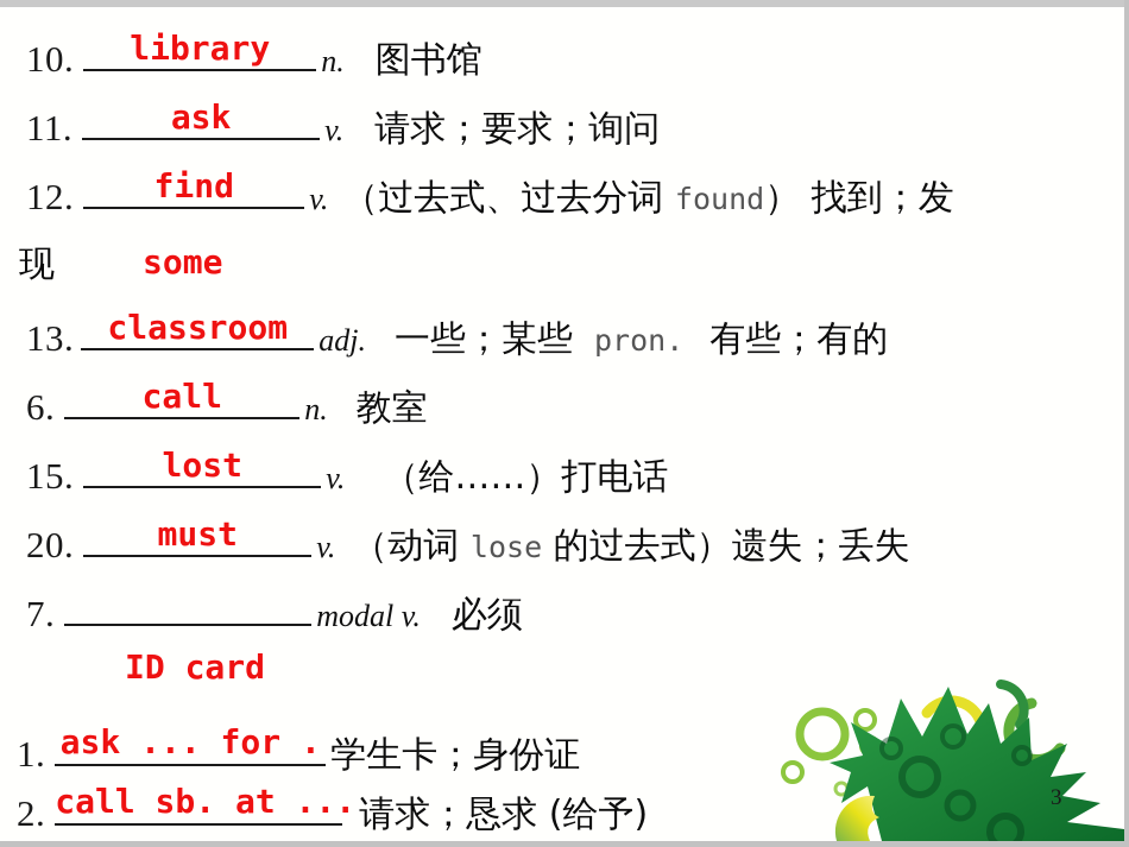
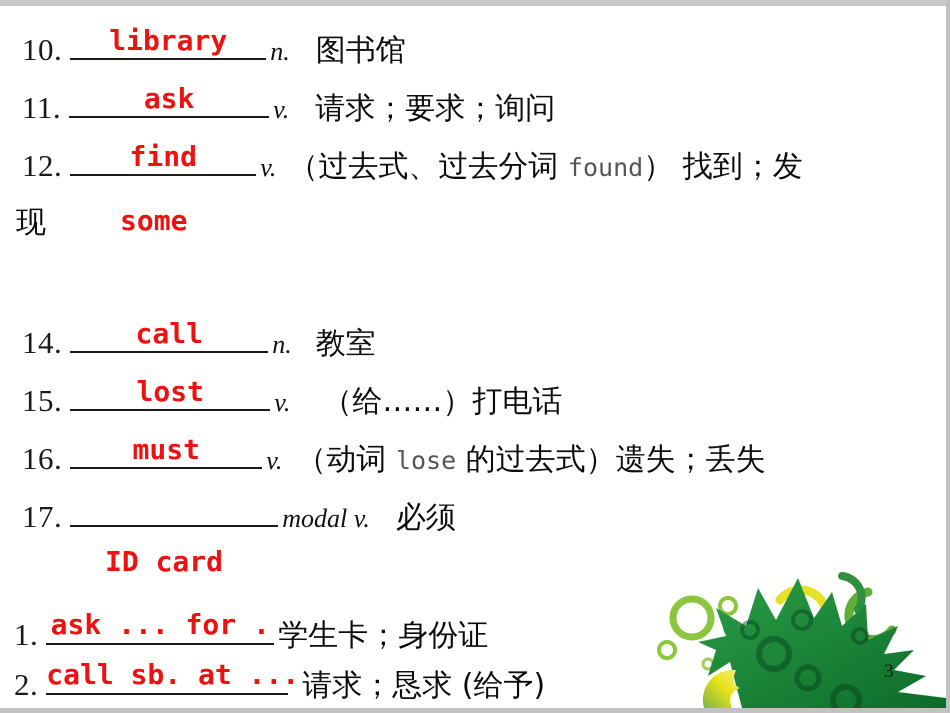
  10.
  library
  n. 图书馆
  11.
  ask
  v. 请求；要求；询问
  12.
  find
  v. （过去式、过去分词 found） 找到；发
  现
  some
- 13.
- classroom
- adj. 一些；某些 pron. 有些；有的
- 6.
+ 14.
  call
  n. 教室
  15.
  lost
  v. （给……）打电话
- 20.
+ 16.
  must
  v. （动词 lose 的过去式）遗失；丢失
- 7. modal v. 必须
+ 17. modal v. 必须
  ID card
  1.
  ask ... for .
  学生卡；身份证
  2.
  call sb. at ...
  请求；恳求 (给予)
  3
